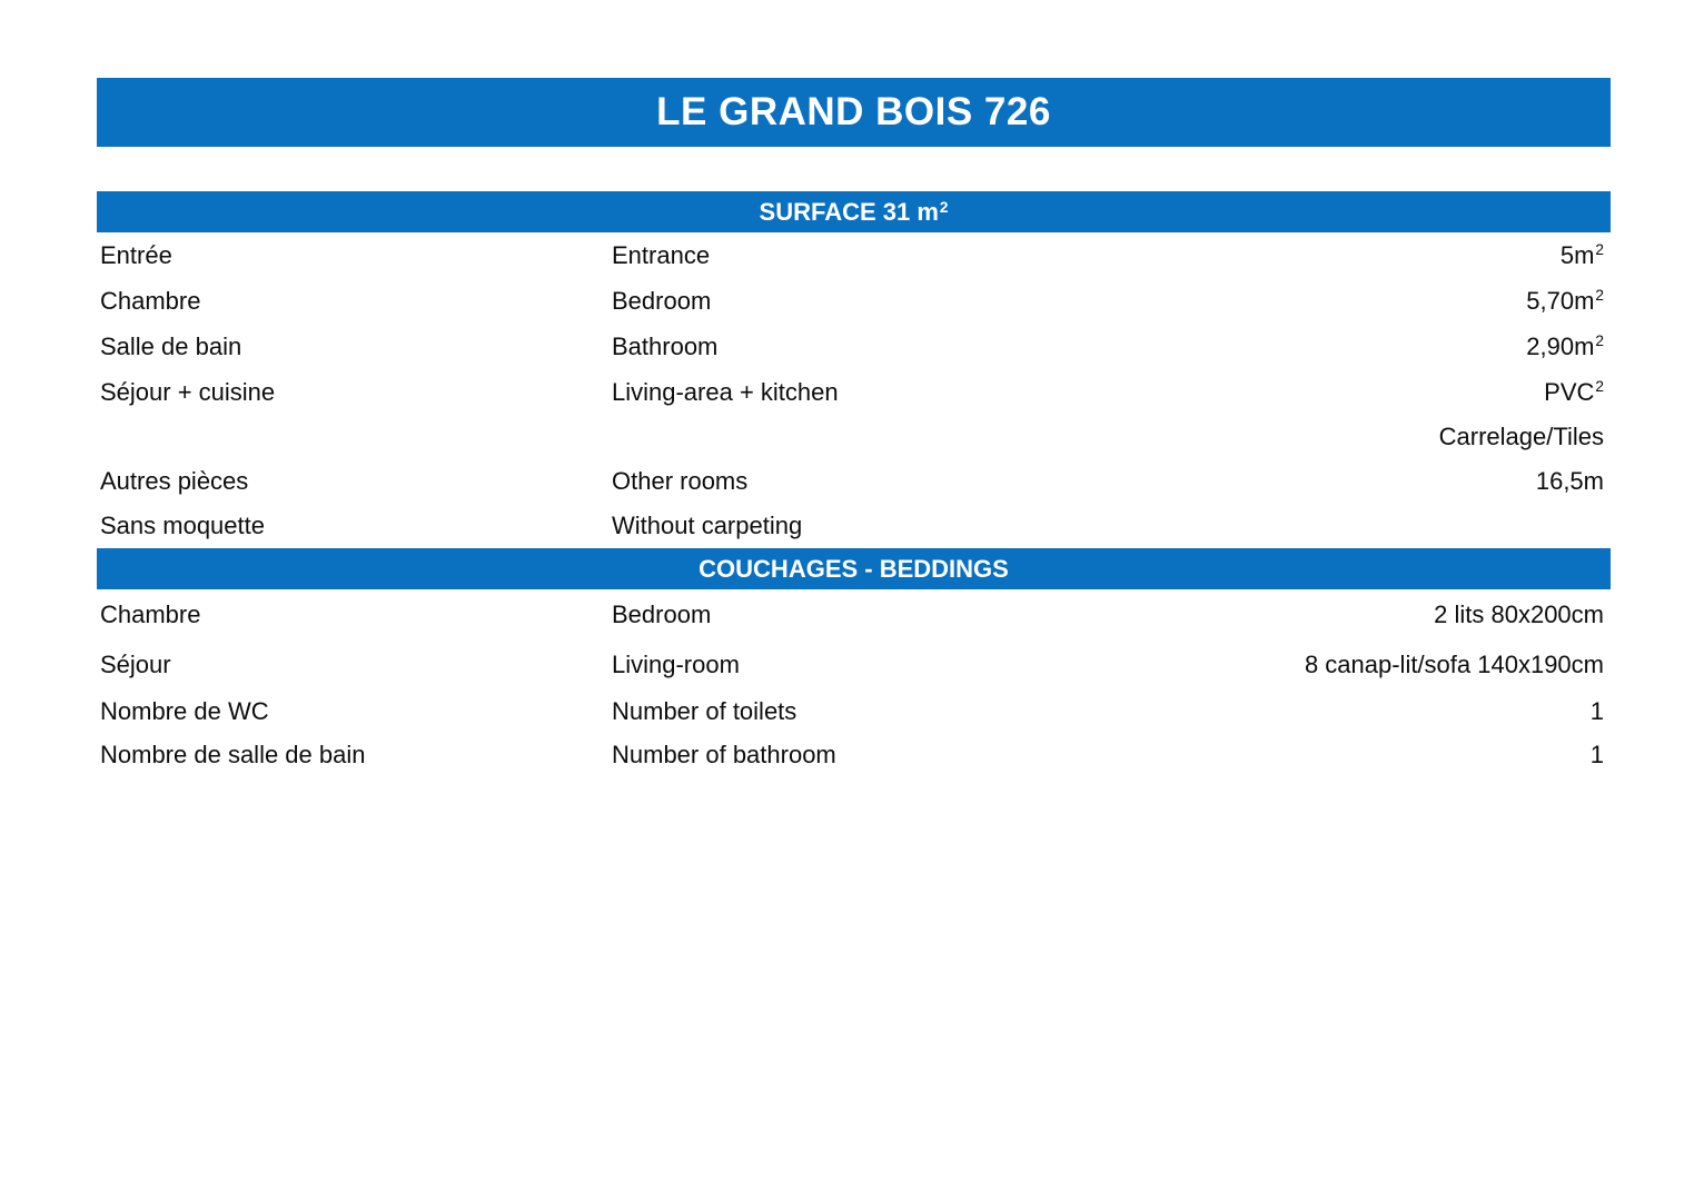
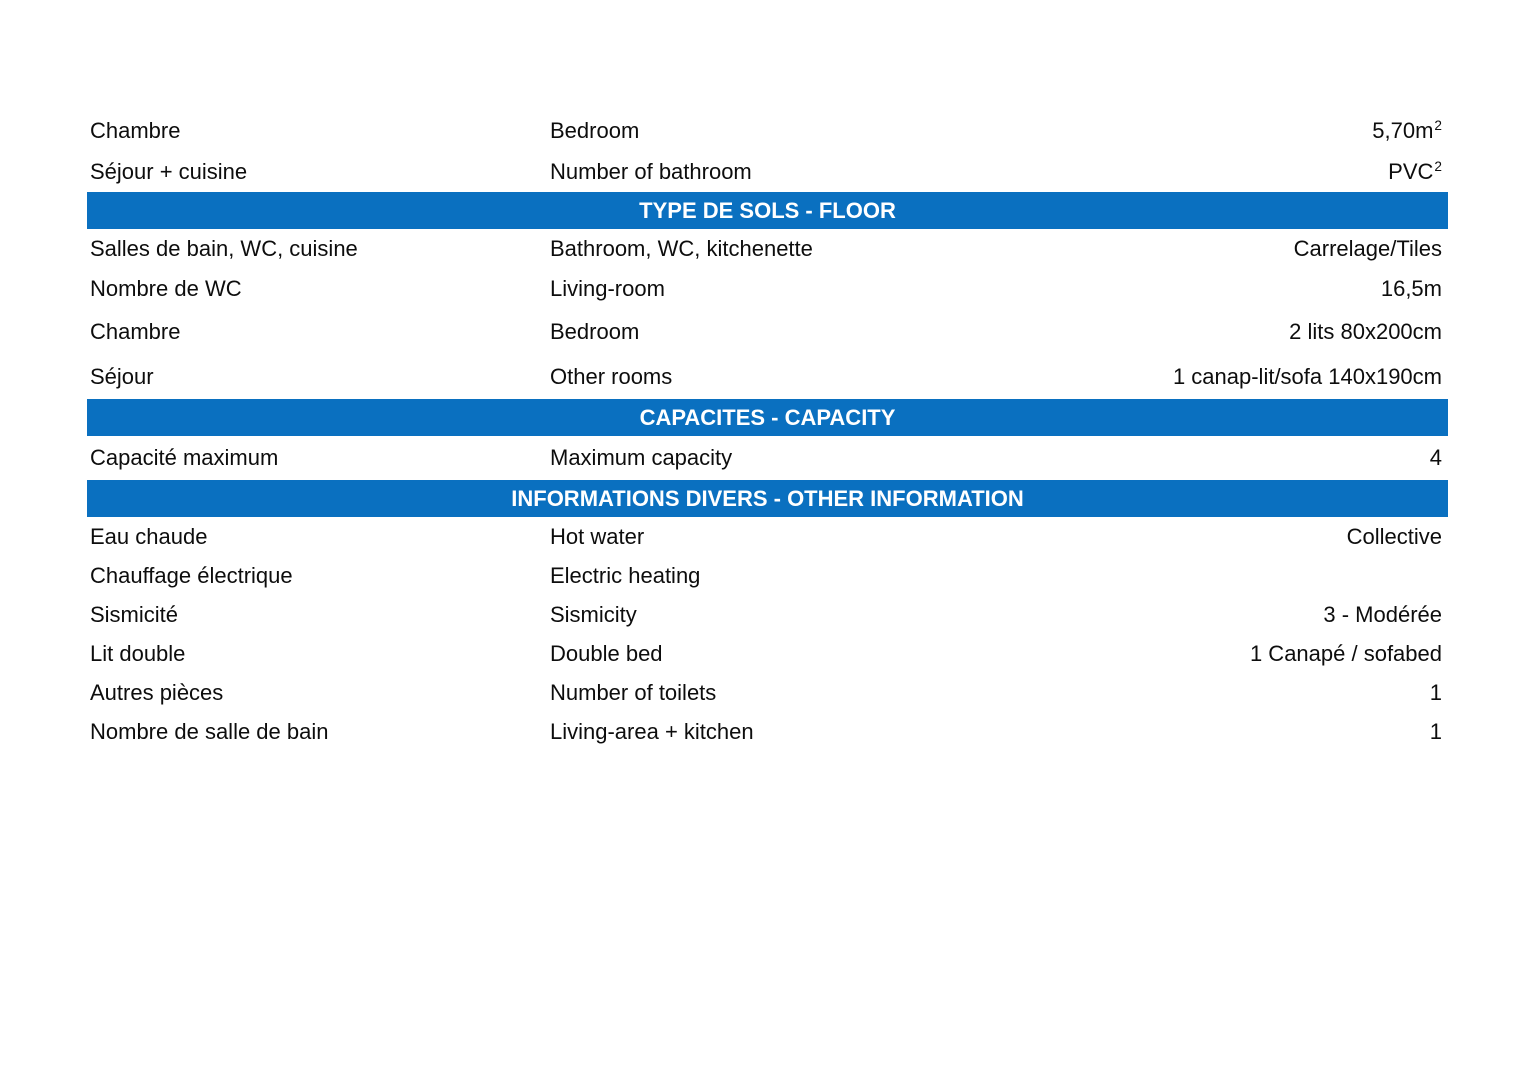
- LE GRAND BOIS 726
- SURFACE 31 m2
- Entrée
- Entrance
- 5m2
  Chambre
  Bedroom
  5,70m2
- Salle de bain
- Bathroom
- 2,90m2
  Séjour + cuisine
- Living-area + kitchen
+ Number of bathroom
  PVC2
+ TYPE DE SOLS - FLOOR
+ Salles de bain, WC, cuisine
+ Bathroom, WC, kitchenette
  Carrelage/Tiles
- Autres pièces
+ Nombre de WC
- Other rooms
+ Living-room
  16,5m
- Sans moquette
- Without carpeting
- COUCHAGES - BEDDINGS
  Chambre
  Bedroom
  2 lits 80x200cm
  Séjour
- Living-room
+ Other rooms
- 8 canap-lit/sofa 140x190cm
+ 1 canap-lit/sofa 140x190cm
+ CAPACITES - CAPACITY
+ Capacité maximum
+ Maximum capacity
+ 4
+ INFORMATIONS DIVERS - OTHER INFORMATION
+ Eau chaude
+ Hot water
+ Collective
+ Chauffage électrique
+ Electric heating
+ Sismicité
+ Sismicity
+ 3 - Modérée
+ Lit double
+ Double bed
+ 1 Canapé / sofabed
- Nombre de WC
+ Autres pièces
  Number of toilets
  1
  Nombre de salle de bain
- Number of bathroom
+ Living-area + kitchen
  1
